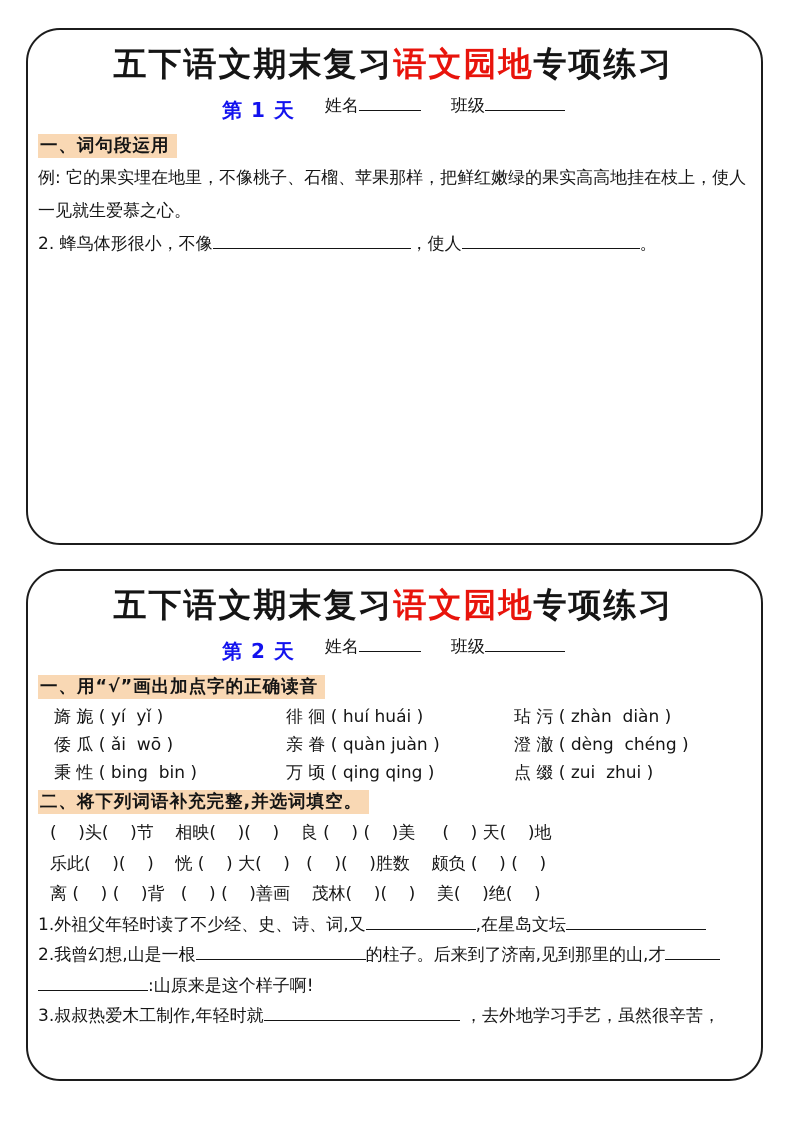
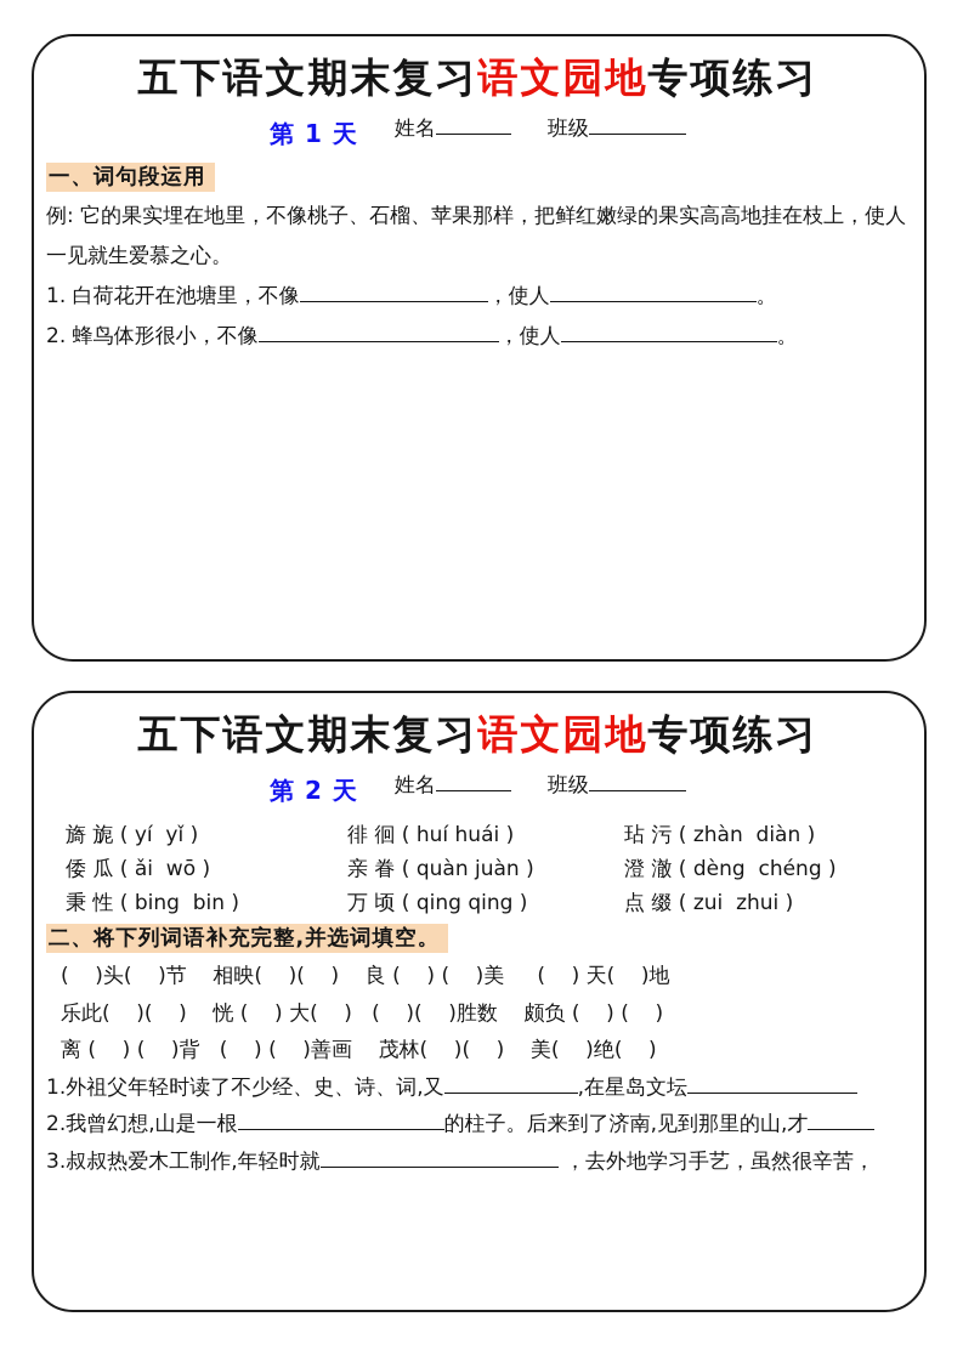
  五下语文期末复习语文园地专项练习
  第 1 天
  姓名 班级
  一、词句段运用
  例: 它的果实埋在地里，不像桃子、石榴、苹果那样，把鲜红嫩绿的果实高高地挂在枝上，使人一见就生爱慕之心。
+ 1. 白荷花开在池塘里，不像 ，使人 。
  2. 蜂鸟体形很小，不像 ，使人 。
  五下语文期末复习语文园地专项练习
  第 2 天
  姓名 班级
- 一、用“√”画出加点字的正确读音
  旖 旎 ( yí yǐ ) 徘 徊 ( huí huái ) 玷 污 ( zhàn diàn )
  倭 瓜 ( ǎi wō ) 亲 眷 ( quàn juàn ) 澄 澈 ( dèng chéng )
  秉 性 ( bing bin ) 万 顷 ( qing qing ) 点 缀 ( zui zhui )
  二、将下列词语补充完整,并选词填空。
  ( )头( )节 相映( )( ) 良 ( ) ( )美 ( ) 天( )地
  乐此( )( ) 恍 ( ) 大( ) ( )( )胜数 颇负 ( ) ( )
  离 ( ) ( )背 ( ) ( )善画 茂林( )( ) 美( )绝( )
  1.外祖父年轻时读了不少经、史、诗、词,又 ,在星岛文坛
  2.我曾幻想,山是一根 的柱子。后来到了济南,见到那里的山,才
- :山原来是这个样子啊!
  3.叔叔热爱木工制作,年轻时就 ，去外地学习手艺，虽然很辛苦，
